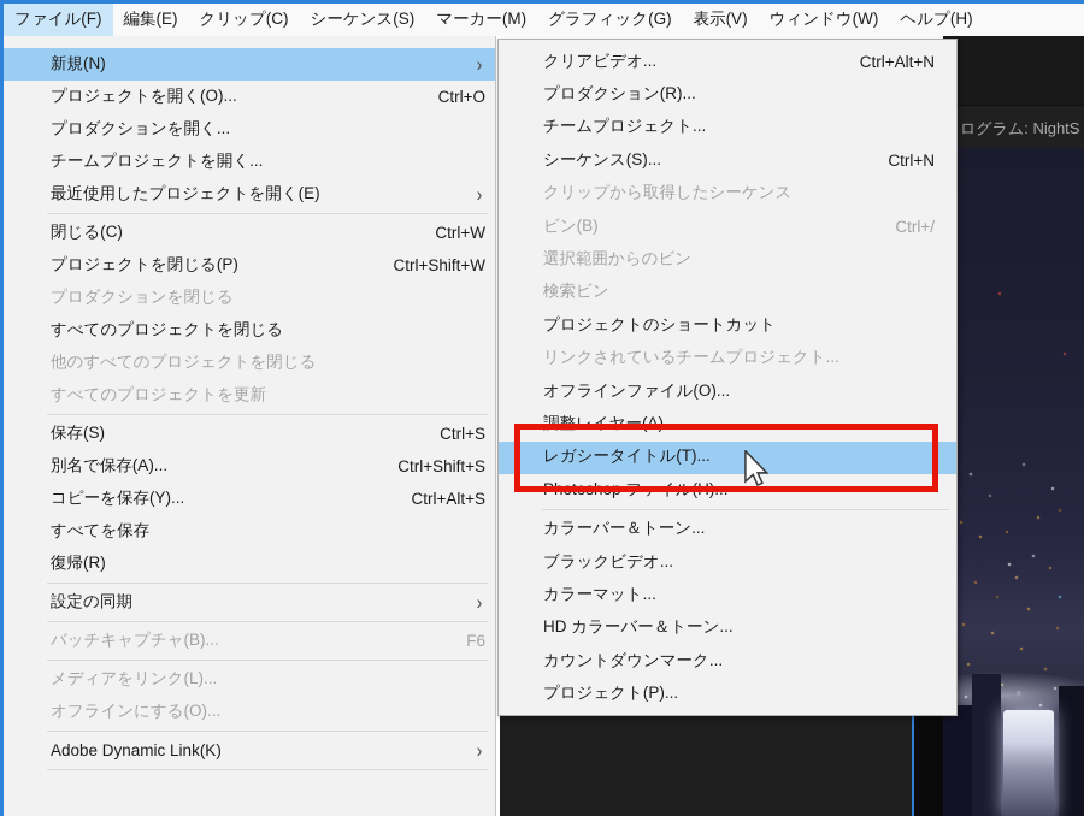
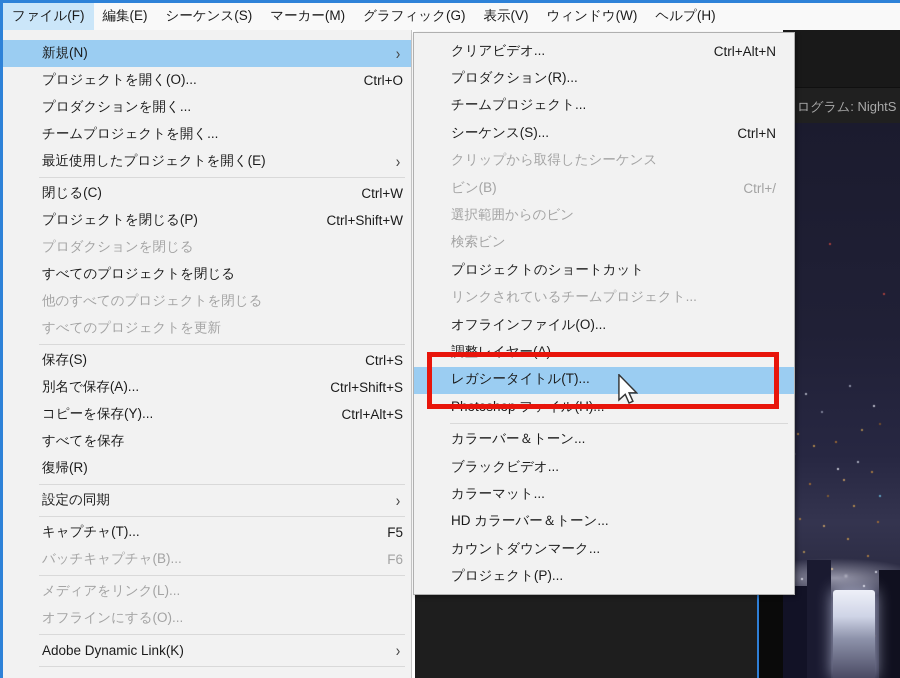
  ログラム: NightS
  ファイル(F)
  編集(E)
- クリップ(C)
  シーケンス(S)
  マーカー(M)
  グラフィック(G)
  表示(V)
  ウィンドウ(W)
  ヘルプ(H)
  新規(N)
  ›
  プロジェクトを開く(O)...
  Ctrl+O
  プロダクションを開く...
  チームプロジェクトを開く...
  最近使用したプロジェクトを開く(E)
  ›
  閉じる(C)
  Ctrl+W
  プロジェクトを閉じる(P)
  Ctrl+Shift+W
  プロダクションを閉じる
  すべてのプロジェクトを閉じる
  他のすべてのプロジェクトを閉じる
  すべてのプロジェクトを更新
  保存(S)
  Ctrl+S
  別名で保存(A)...
  Ctrl+Shift+S
  コピーを保存(Y)...
  Ctrl+Alt+S
  すべてを保存
  復帰(R)
  設定の同期
  ›
+ キャプチャ(T)...
+ F5
  バッチキャプチャ(B)...
  F6
  メディアをリンク(L)...
  オフラインにする(O)...
  Adobe Dynamic Link(K)
  ›
  クリアビデオ...
  Ctrl+Alt+N
  プロダクション(R)...
  チームプロジェクト...
  シーケンス(S)...
  Ctrl+N
  クリップから取得したシーケンス
  ビン(B)
  Ctrl+/
  選択範囲からのビン
  検索ビン
  プロジェクトのショートカット
  リンクされているチームプロジェクト...
  オフラインファイル(O)...
  調整レイヤー(A)...
  レガシータイトル(T)...
  Photoshop ファイル(H)...
  カラーバー＆トーン...
  ブラックビデオ...
  カラーマット...
  HD カラーバー＆トーン...
  カウントダウンマーク...
  プロジェクト(P)...
